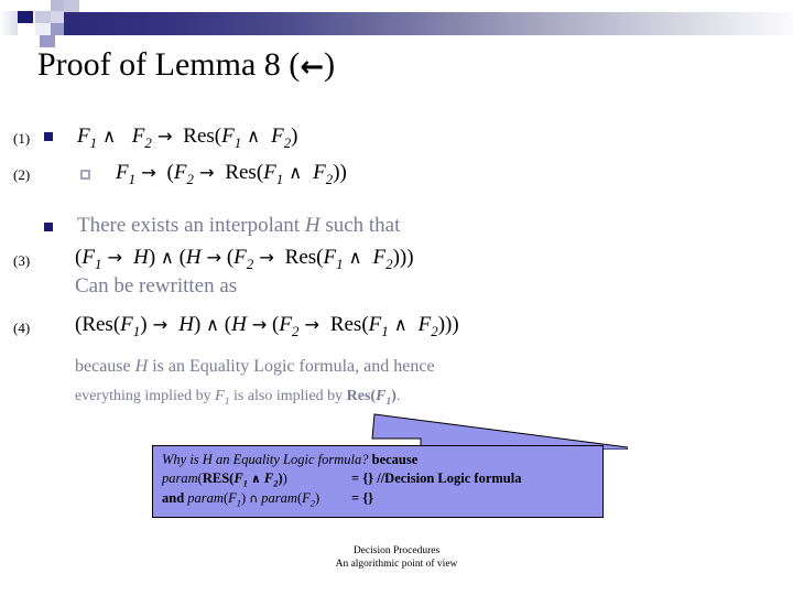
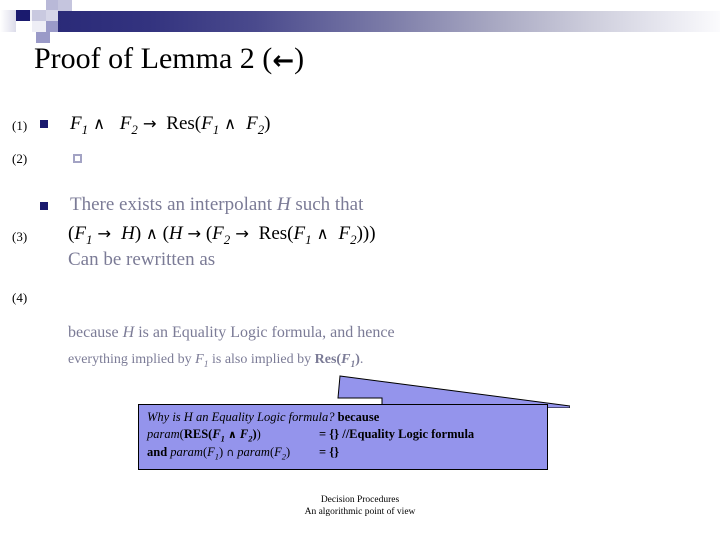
- Proof of Lemma 8 (←)
+ Proof of Lemma 2 (←)
  (1)
  F1 ∧ F2 → Res(F1 ∧ F2)
  (2)
- F1 → (F2 → Res(F1 ∧ F2))
  There exists an interpolant H such that
  (3)
  (F1 → H) ∧ (H → (F2 → Res(F1 ∧ F2)))
  Can be rewritten as
  (4)
- (Res(F1) → H) ∧ (H → (F2 → Res(F1 ∧ F2)))
  because H is an Equality Logic formula, and hence
  everything implied by F1 is also implied by Res(F1).
  Why is H an Equality Logic formula? because
  param(RES(F1 ∧ F2))
- = {} //Decision Logic formula
+ = {} //Equality Logic formula
  and param(F1) ∩ param(F2)
  = {}
  Decision Procedures
  An algorithmic point of view
